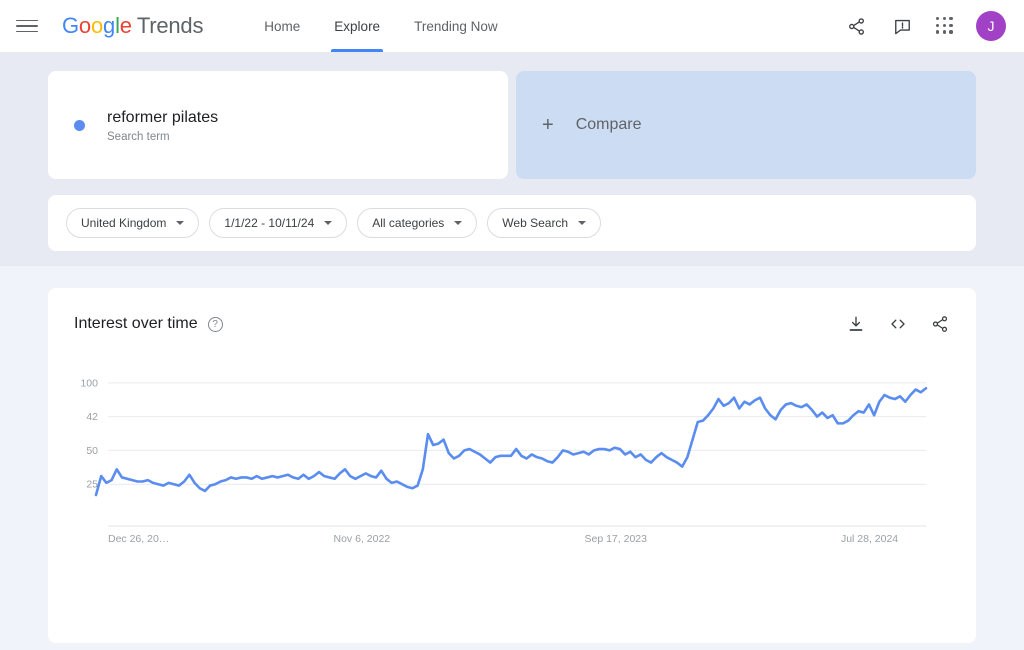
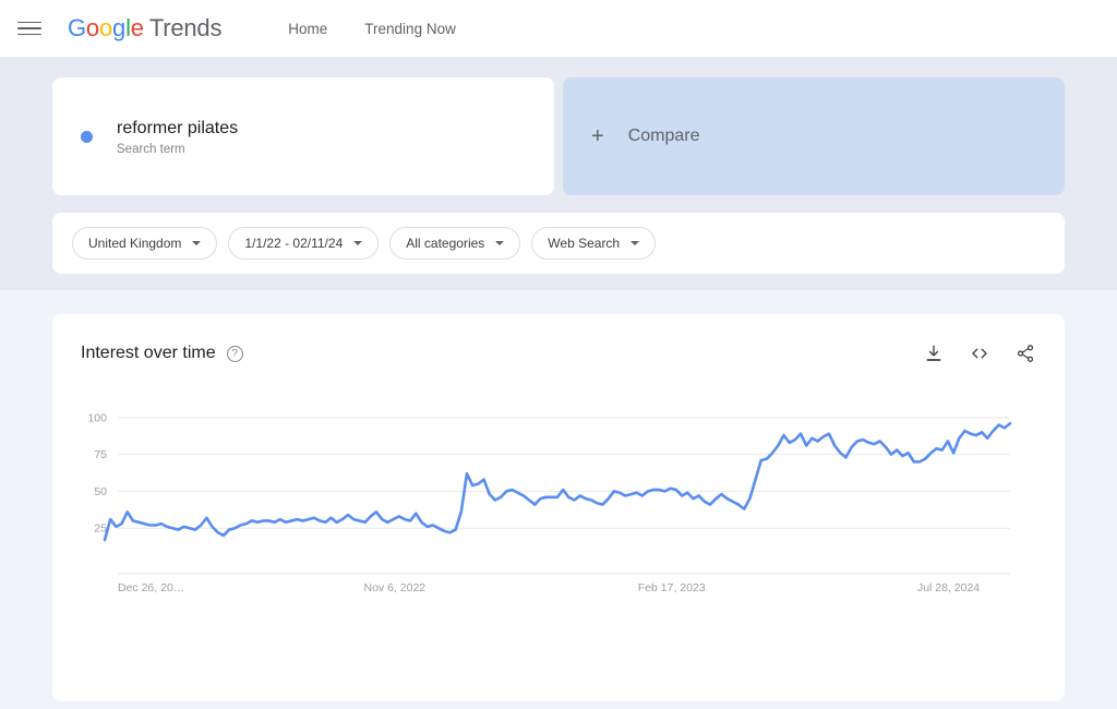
  Google Trends
  Home
- Explore
  Trending Now
- J
  reformer pilates
  Search term
  +
  Compare
  United Kingdom
- 1/1/22 - 10/11/24
+ 1/1/22 - 02/11/24
  All categories
  Web Search
  Interest over time
  ?
  25
  50
- 42
+ 75
  100
  Dec 26, 20…
  Nov 6, 2022
- Sep 17, 2023
+ Feb 17, 2023
  Jul 28, 2024
